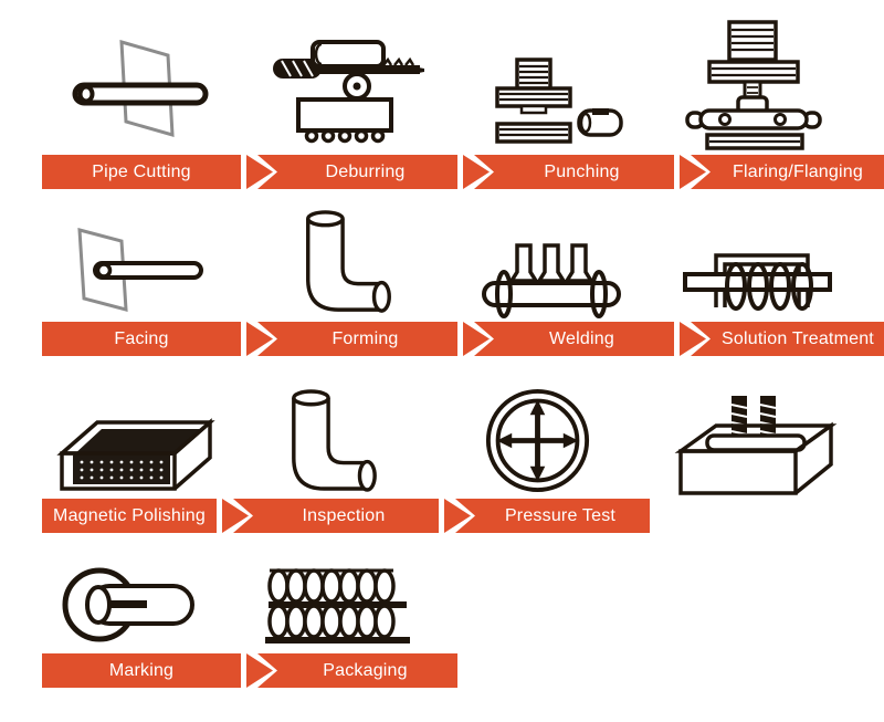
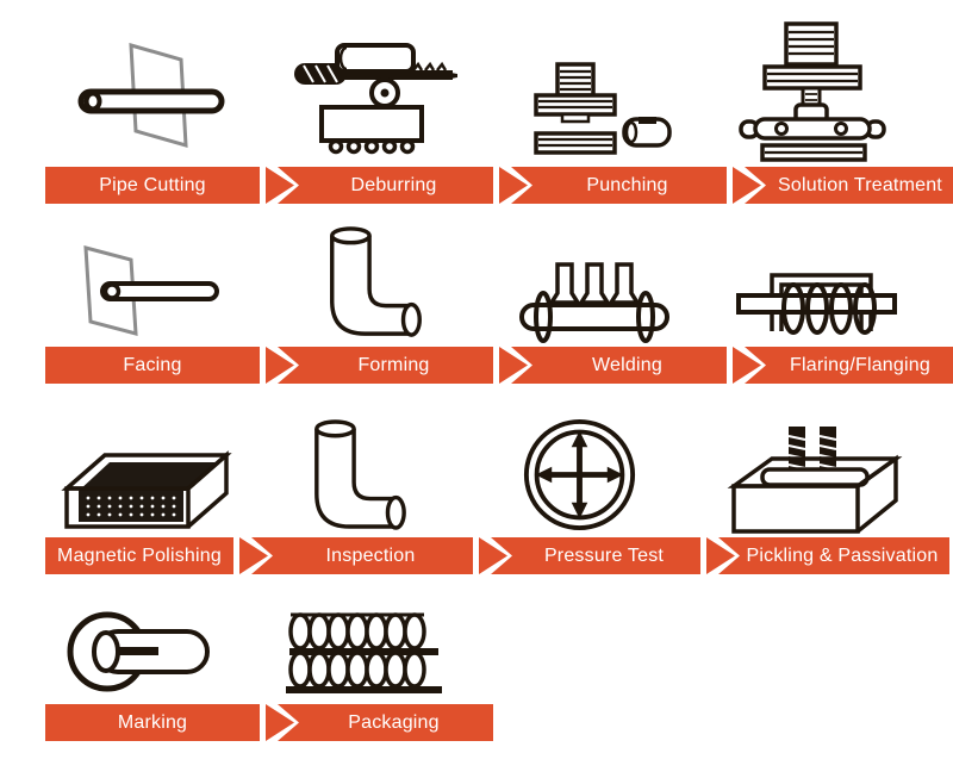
  Pipe Cutting
  Deburring
  Punching
- Flaring/Flanging
+ Solution Treatment
  Facing
  Forming
  Welding
- Solution Treatment
+ Flaring/Flanging
  Magnetic Polishing
  Inspection
  Pressure Test
+ Pickling & Passivation
  Marking
  Packaging
